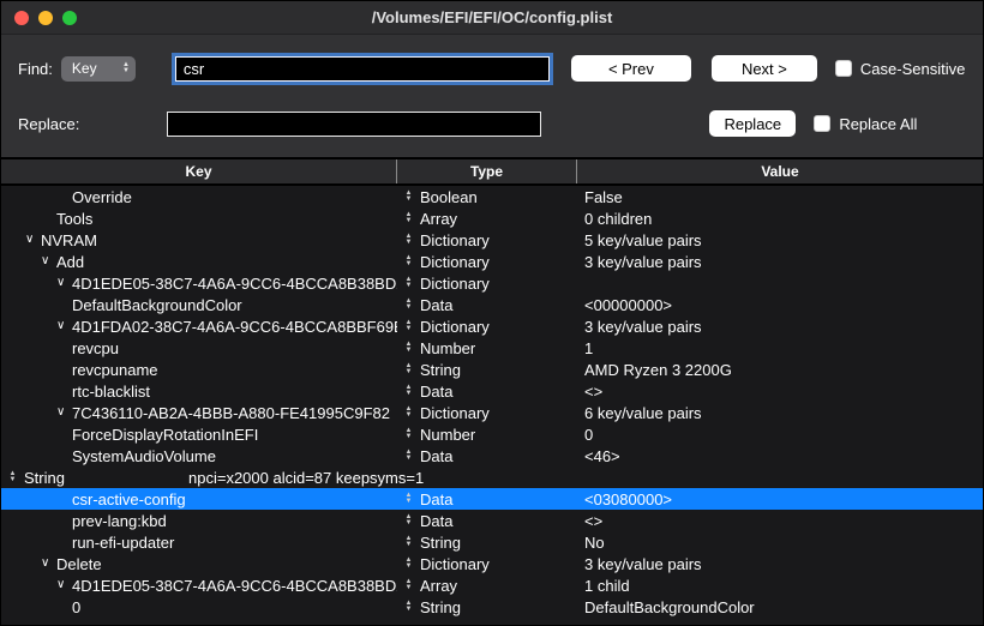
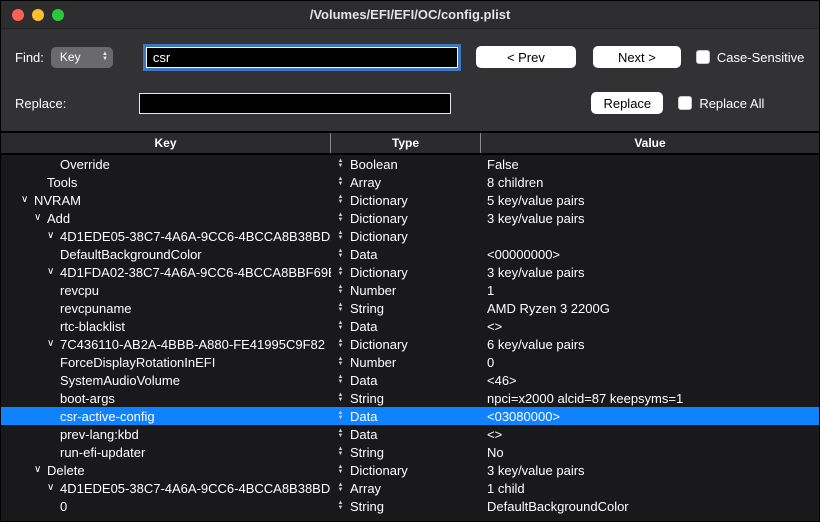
  /Volumes/EFI/EFI/OC/config.plist
  Find:
  Key
  csr
  < Prev
  Next >
  Case-Sensitive
  Replace:
  Replace
  Replace All
  Key
  Type
  Value
  Override
  Boolean
  False
  Tools
  Array
- 0 children
+ 8 children
  ∨
  NVRAM
  Dictionary
  5 key/value pairs
  ∨
  Add
  Dictionary
  3 key/value pairs
  ∨
  4D1EDE05-38C7-4A6A-9CC6-4BCCA8B38BD
  Dictionary
  DefaultBackgroundColor
  Data
  <00000000>
  ∨
  4D1FDA02-38C7-4A6A-9CC6-4BCCA8BBF69
  Dictionary
  3 key/value pairs
  revcpu
  Number
  1
  revcpuname
  String
  AMD Ryzen 3 2200G
  rtc-blacklist
  Data
  <>
  ∨
  7C436110-AB2A-4BBB-A880-FE41995C9F82
  Dictionary
  6 key/value pairs
  ForceDisplayRotationInEFI
  Number
  0
  SystemAudioVolume
  Data
  <46>
+ boot-args
  String
  npci=x2000 alcid=87 keepsyms=1
  csr-active-config
  Data
  <03080000>
  prev-lang:kbd
  Data
  <>
  run-efi-updater
  String
  No
  ∨
  Delete
  Dictionary
  3 key/value pairs
  ∨
  4D1EDE05-38C7-4A6A-9CC6-4BCCA8B38BD
  Array
  1 child
  0
  String
  DefaultBackgroundColor
